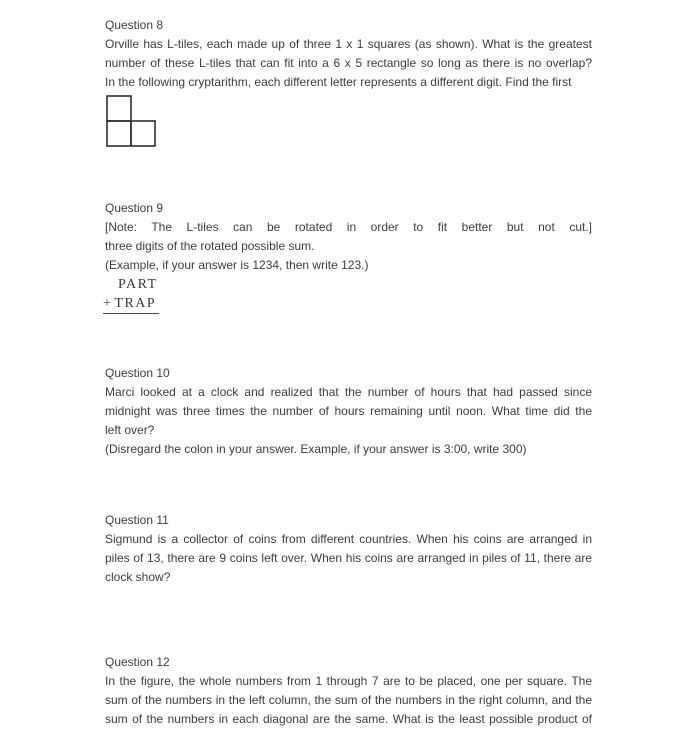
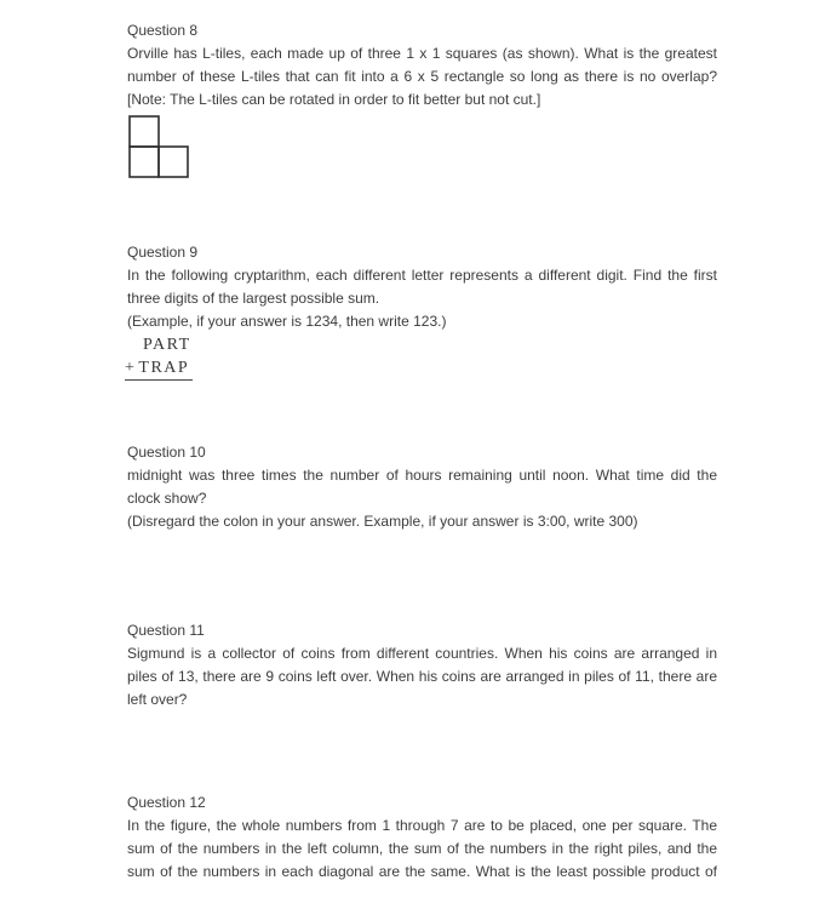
  Question 8
  Orville has L-tiles, each made up of three 1 x 1 squares (as shown). What is the greatest
  number of these L-tiles that can fit into a 6 x 5 rectangle so long as there is no overlap?
- In the following cryptarithm, each different letter represents a different digit. Find the first
+ [Note: The L-tiles can be rotated in order to fit better but not cut.]
  Question 9
- [Note: The L-tiles can be rotated in order to fit better but not cut.]
+ In the following cryptarithm, each different letter represents a different digit. Find the first
- three digits of the rotated possible sum.
+ three digits of the largest possible sum.
  (Example, if your answer is 1234, then write 123.)
  PART
  + TRAP
  Question 10
- Marci looked at a clock and realized that the number of hours that had passed since
  midnight was three times the number of hours remaining until noon. What time did the
- left over?
+ clock show?
  (Disregard the colon in your answer. Example, if your answer is 3:00, write 300)
  Question 11
  Sigmund is a collector of coins from different countries. When his coins are arranged in
  piles of 13, there are 9 coins left over. When his coins are arranged in piles of 11, there are
- clock show?
+ left over?
  Question 12
  In the figure, the whole numbers from 1 through 7 are to be placed, one per square. The
- sum of the numbers in the left column, the sum of the numbers in the right column, and the
+ sum of the numbers in the left column, the sum of the numbers in the right piles, and the
  sum of the numbers in each diagonal are the same. What is the least possible product of
